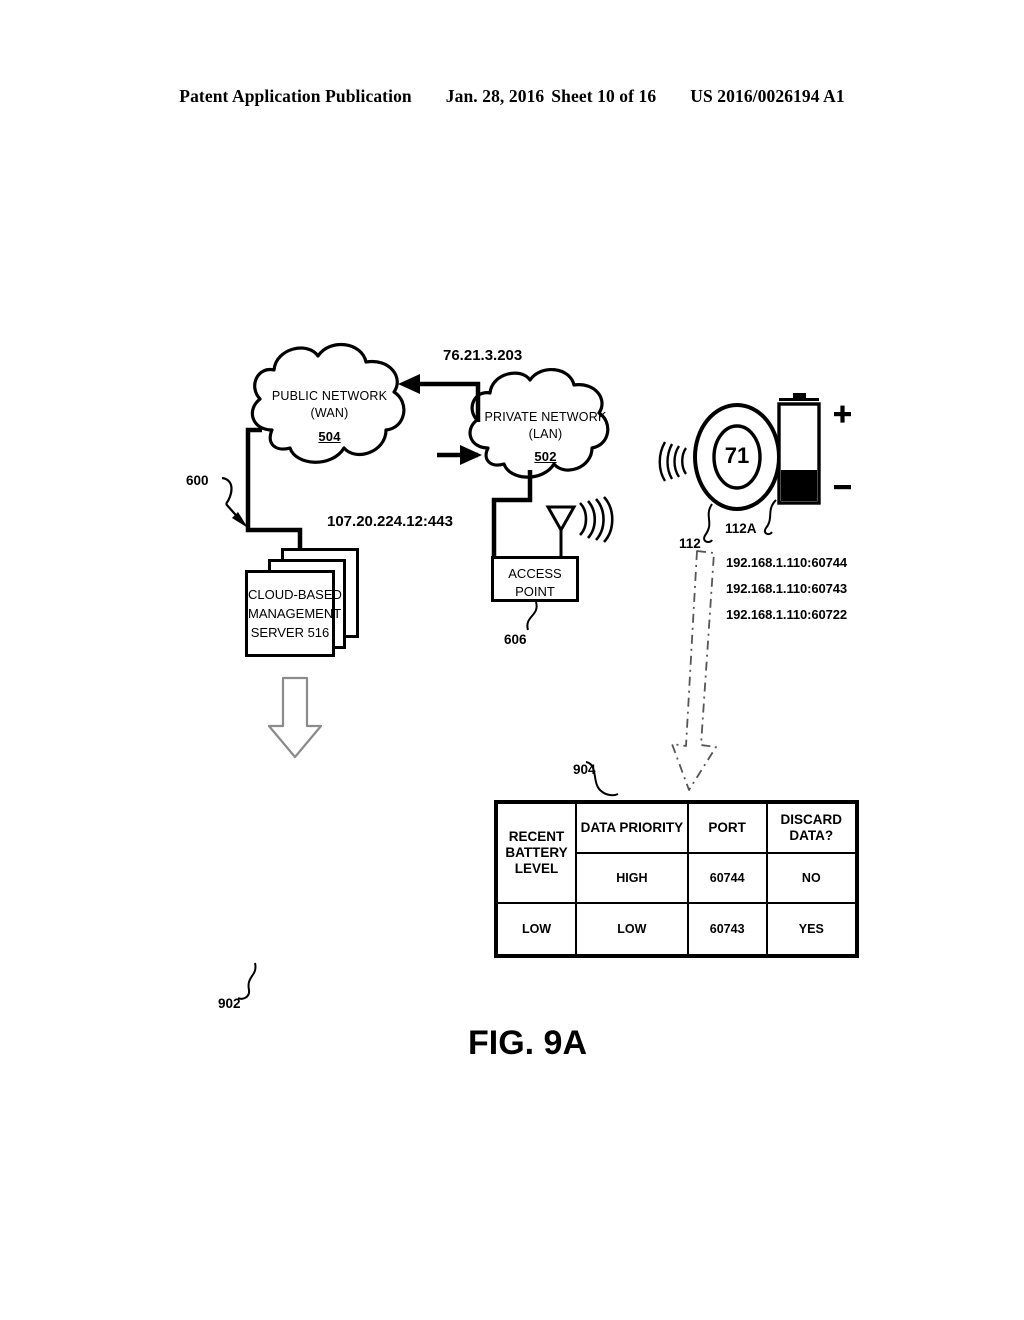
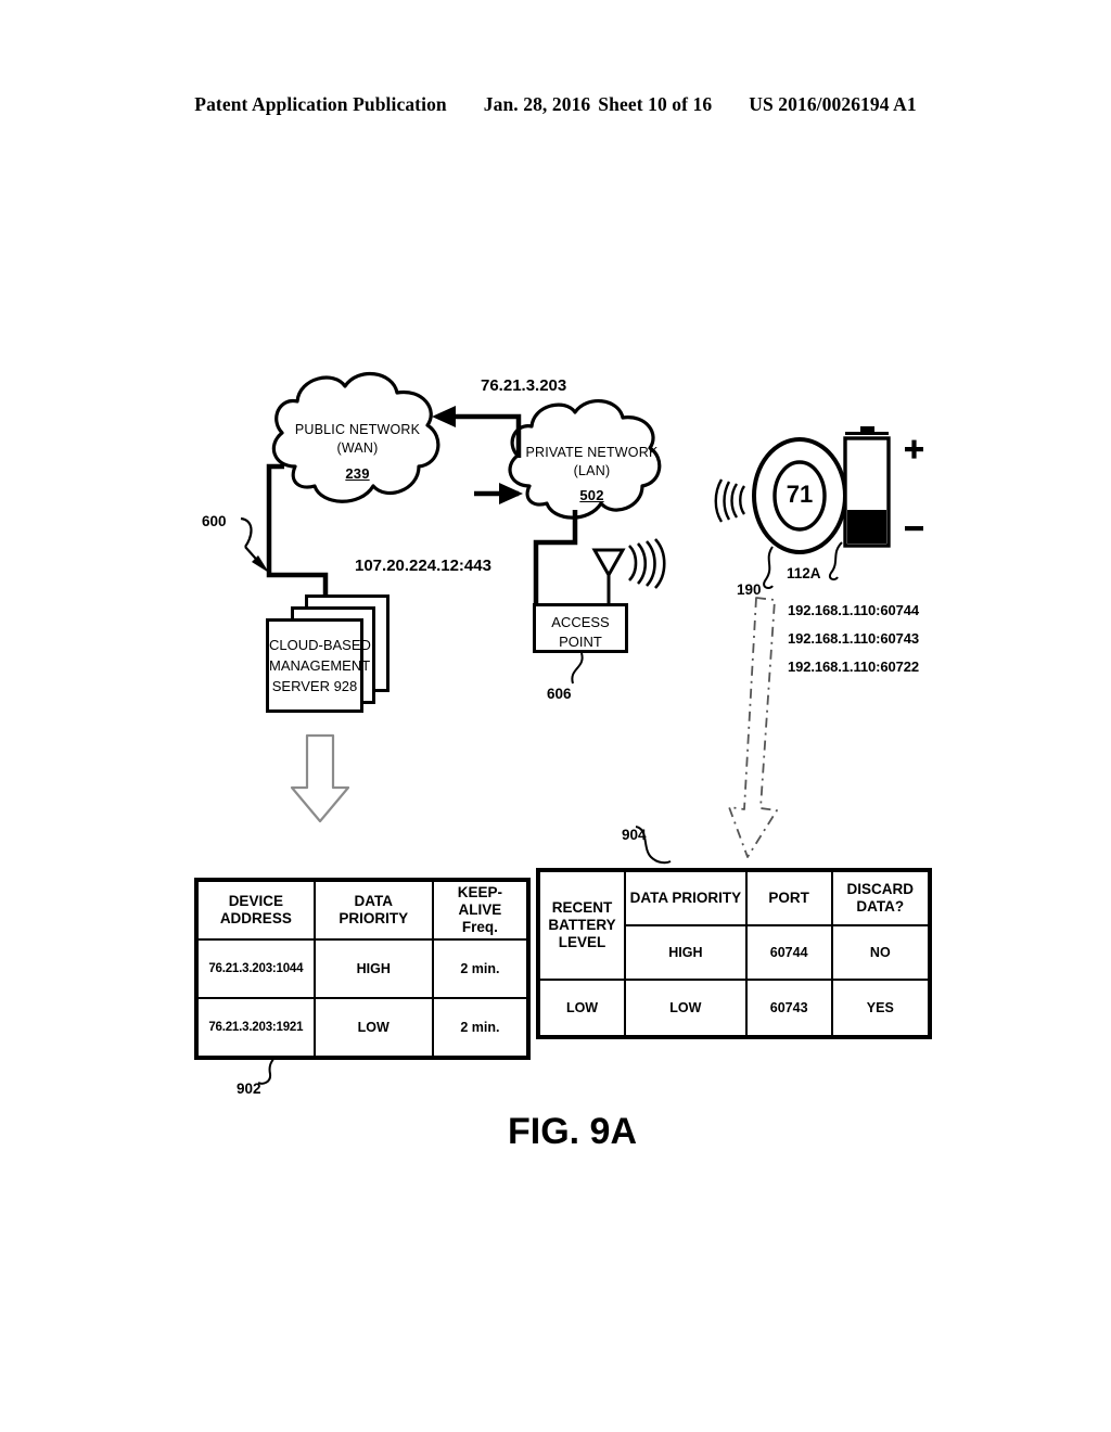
  Patent Application Publication
  Jan. 28, 2016
  Sheet 10 of 16
  US 2016/0026194 A1
  PUBLIC NETWORK
  (WAN)
- 504
+ 239
  PRIVATE NETWORK
  (LAN)
  502
  76.21.3.203
  107.20.224.12:443
  600
  CLOUD-BASED
  MANAGEMENT
- SERVER 516
+ SERVER 928
  ACCESS
  POINT
  606
  71
- 112
+ 190
  112A
  192.168.1.110:60744
  192.168.1.110:60743
  192.168.1.110:60722
+ DEVICE ADDRESS	DATA PRIORITY	KEEP-ALIVE Freq.
+ 76.21.3.203:1044	HIGH	2 min.
+ 76.21.3.203:1921	LOW	2 min.
  902
  RECENT BATTERY LEVEL	DATA PRIORITY	PORT	DISCARD DATA?
  HIGH	60744	NO
  LOW	LOW	60743	YES
  904
  FIG. 9A
